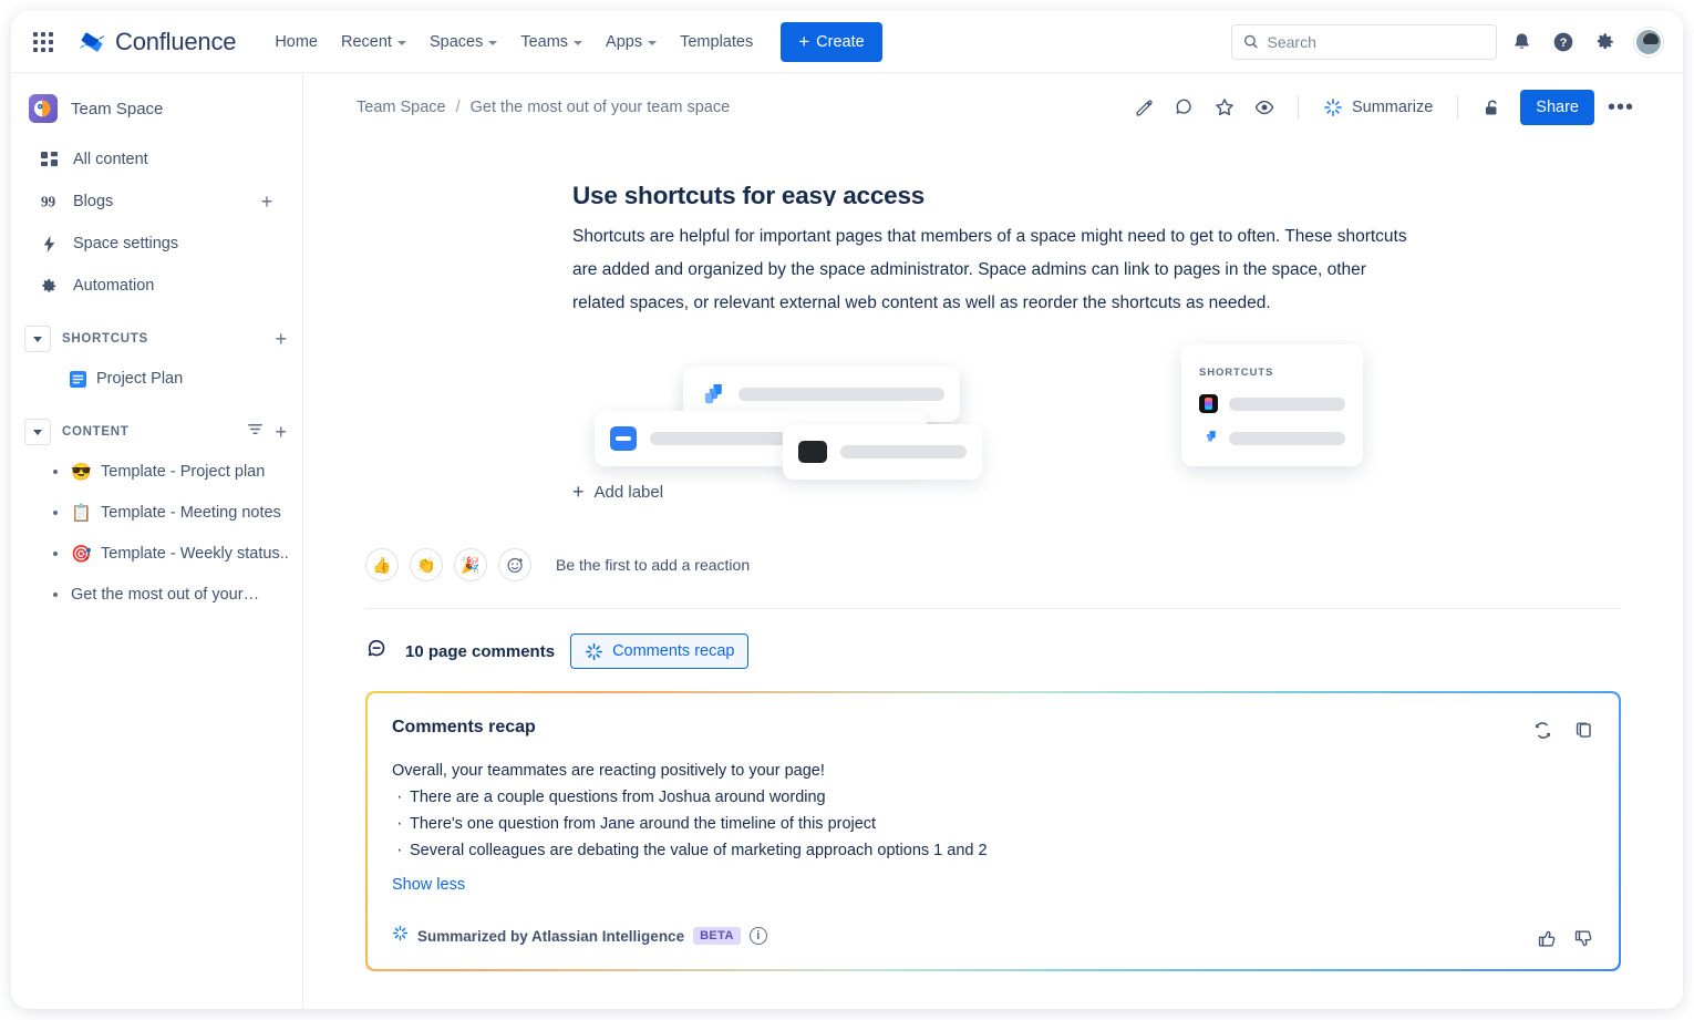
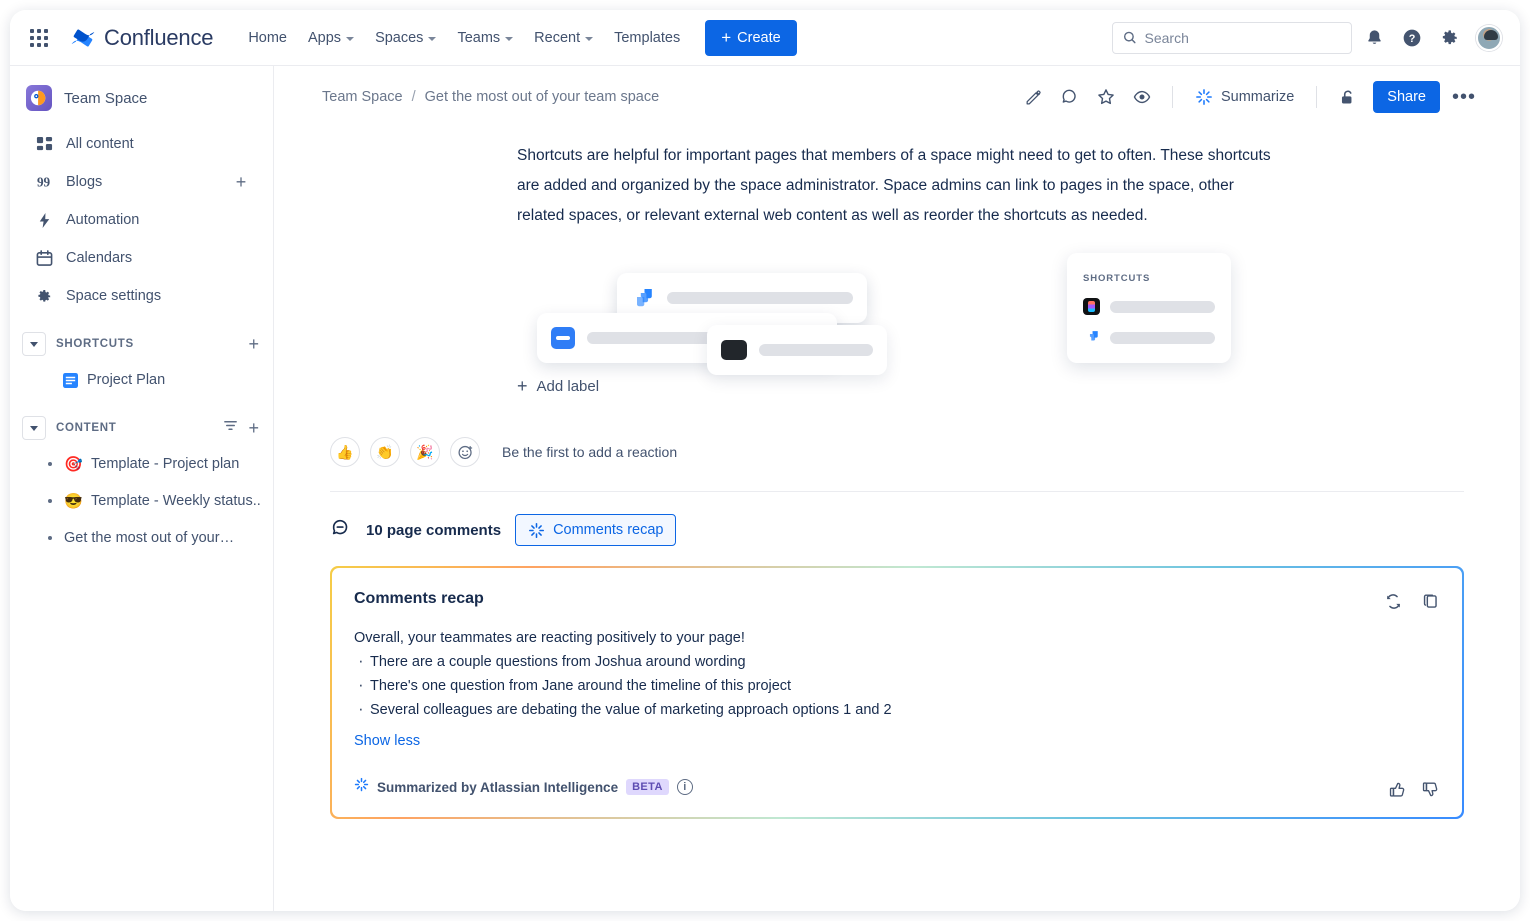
  Confluence
  Home
- Recent
+ Apps
  Spaces
  Teams
- Apps
+ Recent
  Templates
  +
  Create
  Search
  ?
  Team Space
  All content
  99
  Blogs
  +
- Space settings
+ Automation
+ Calendars
- Automation
+ Space settings
  SHORTCUTS
  +
  Project Plan
  CONTENT
  +
- 😎
+ 🎯
  Template - Project plan
- 📋
- Template - Meeting notes
- 🎯
+ 😎
  Template - Weekly status..
  Get the most out of your te
  Team Space
  /
  Get the most out of your team space
  Summarize
  Share
  •••
- Use shortcuts for easy access
  Shortcuts are helpful for important pages that members of a space might need to get to often. These shortcuts are added and organized by the space administrator. Space admins can link to pages in the space, other related spaces, or relevant external web content as well as reorder the shortcuts as needed.
  SHORTCUTS
  +
  Add label
  👍
  👏
  🎉
  Be the first to add a reaction
  10 page comments
  Comments recap
  Comments recap
  Overall, your teammates are reacting positively to your page!
  There are a couple questions from Joshua around wording
  There's one question from Jane around the timeline of this project
  Several colleagues are debating the value of marketing approach options 1 and 2
  Show less
  Summarized by Atlassian Intelligence
  BETA
  i
